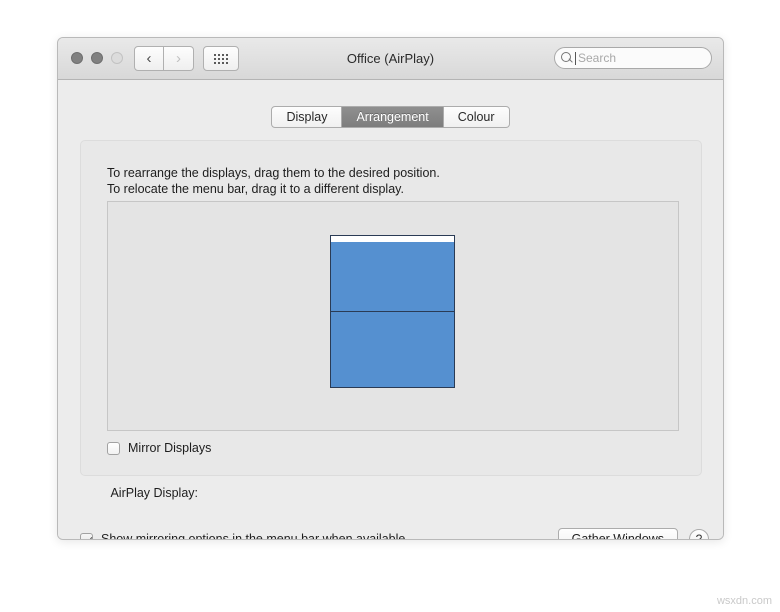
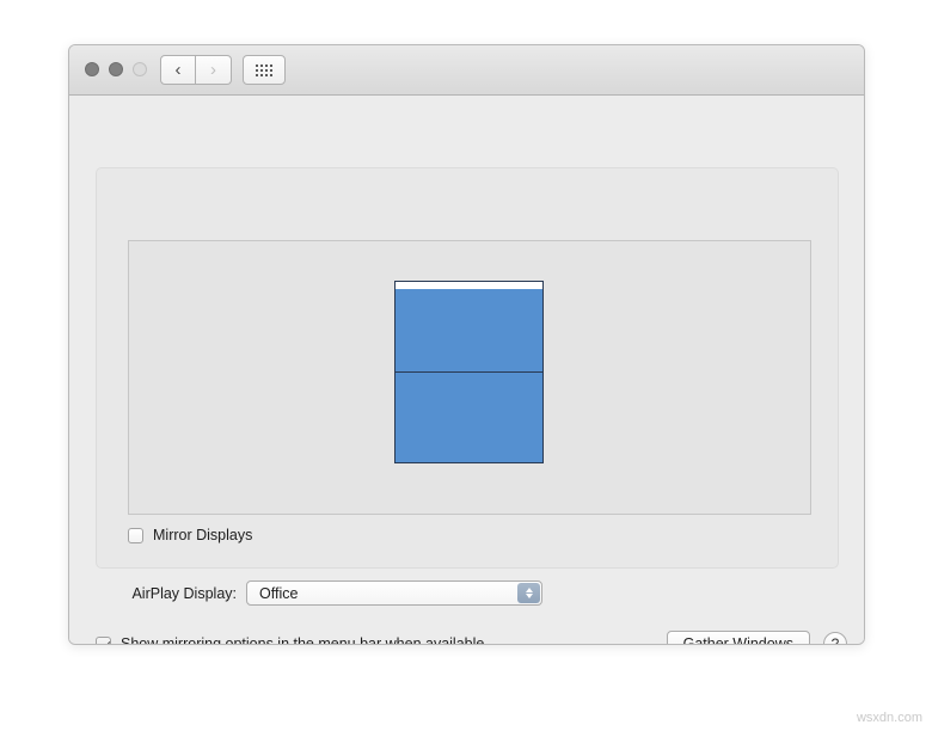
  ‹
  ›
- Office (AirPlay)
- Search
- Display
- Arrangement
- Colour
- To rearrange the displays, drag them to the desired position.
- To relocate the menu bar, drag it to a different display.
  Mirror Displays
  AirPlay Display:
+ Office
  wsxdn.com
